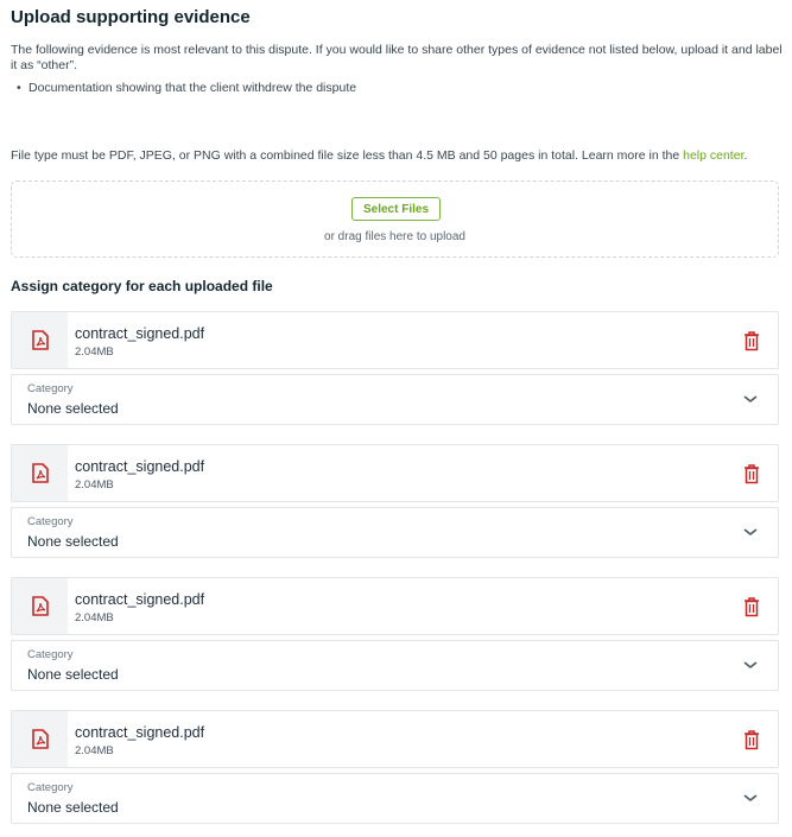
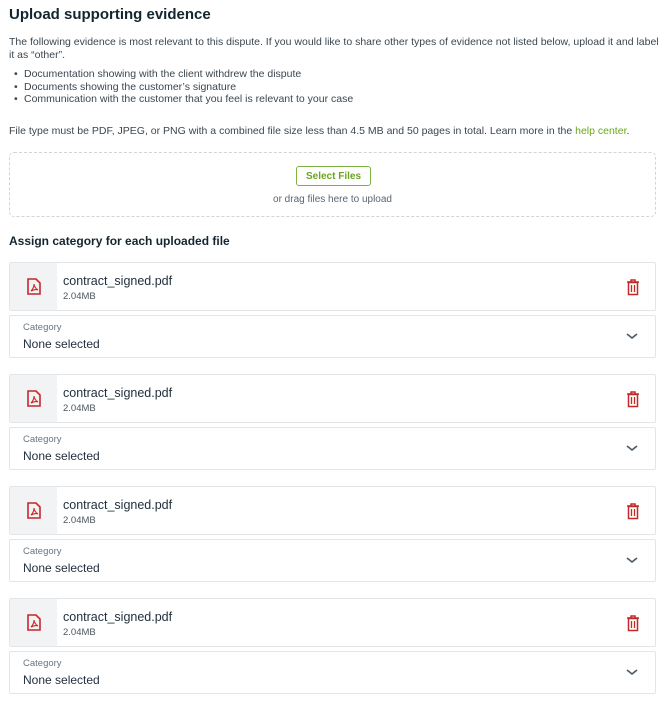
  Upload supporting evidence
  The following evidence is most relevant to this dispute. If you would like to share other types of evidence not listed below, upload it and label it as “other”.
- Documentation showing that the client withdrew the dispute
+ Documentation showing with the client withdrew the dispute
+ Documents showing the customer’s signature
+ Communication with the customer that you feel is relevant to your case
  File type must be PDF, JPEG, or PNG with a combined file size less than 4.5 MB and 50 pages in total. Learn more in the help center.
  Select Files
  or drag files here to upload
  Assign category for each uploaded file
  contract_signed.pdf
  2.04MB
  Category
  None selected
  contract_signed.pdf
  2.04MB
  Category
  None selected
  contract_signed.pdf
  2.04MB
  Category
  None selected
  contract_signed.pdf
  2.04MB
  Category
  None selected
